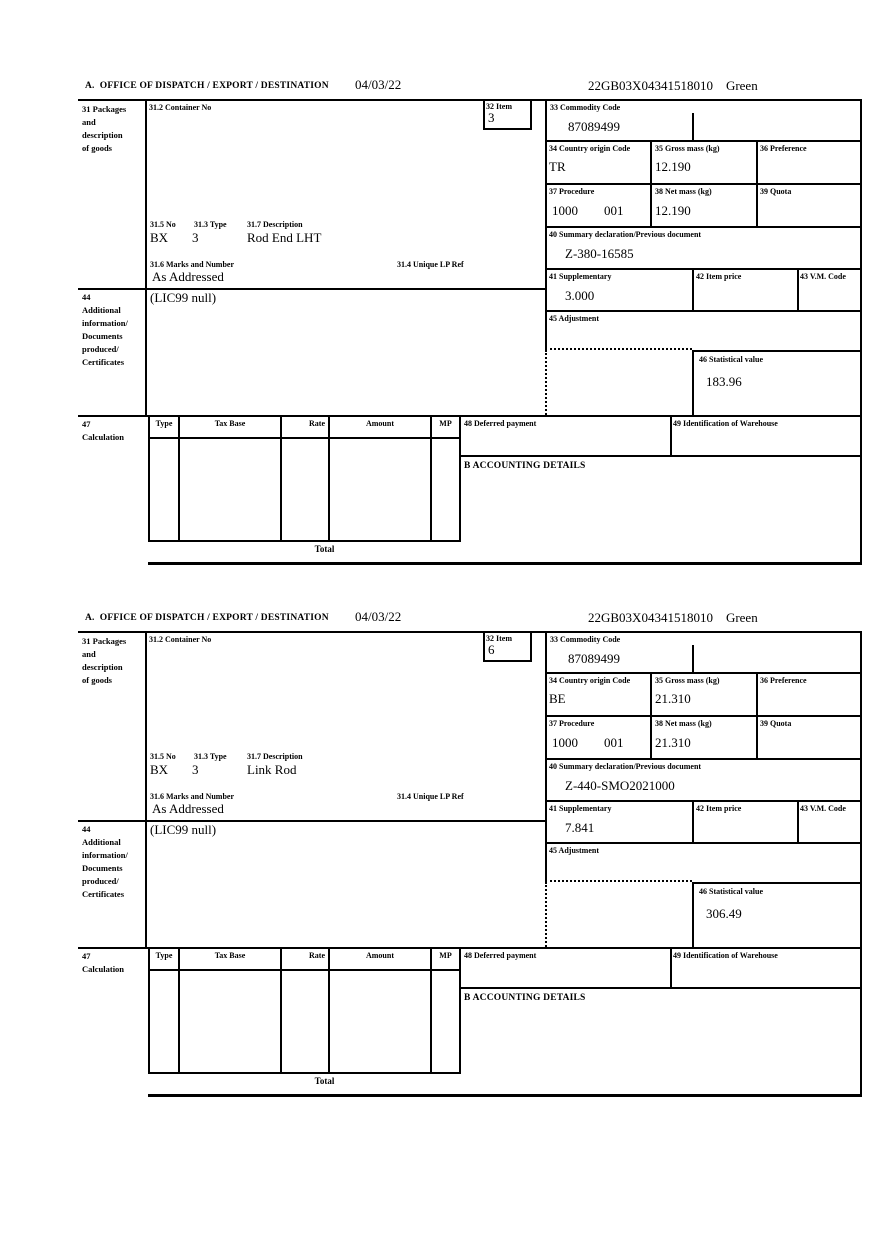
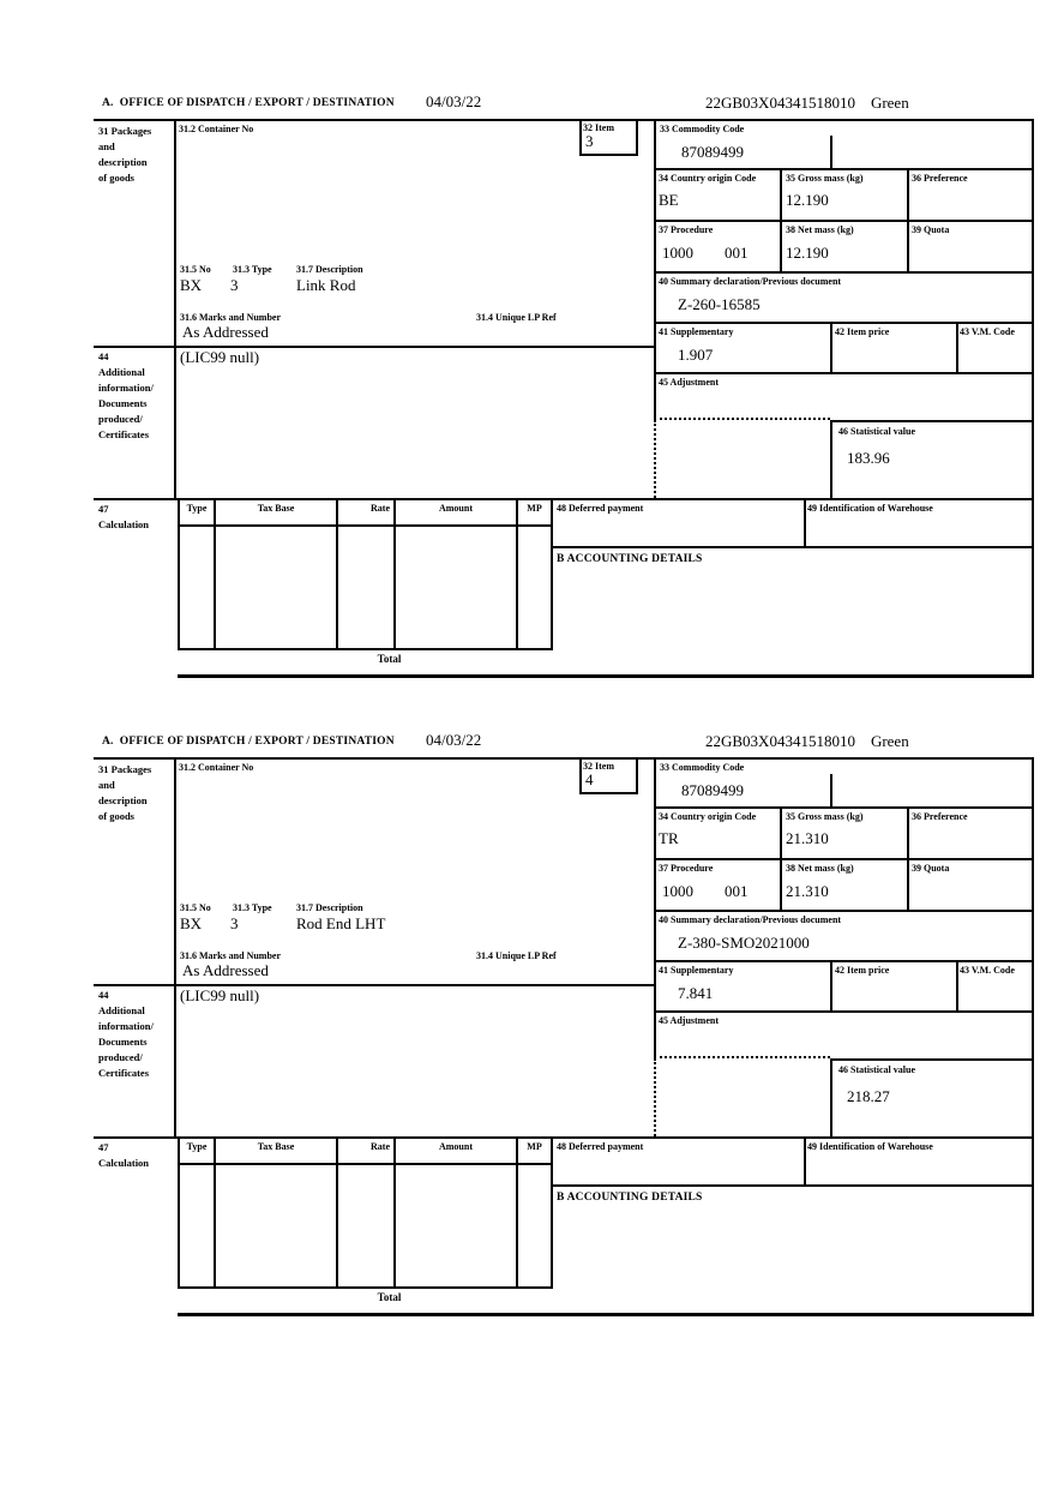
  A. OFFICE OF DISPATCH / EXPORT / DESTINATION
  04/03/22
  22GB03X04341518010 Green
  31 Packages
  and
  description
  of goods
  44
  Additional
  information/
  Documents
  produced/
  Certificates
  47
  Calculation
  31.2 Container No
  32 Item
  3
  33 Commodity Code
  87089499
  34 Country origin Code
- TR
+ BE
  35 Gross mass (kg)
  12.190
  36 Preference
  37 Procedure
  1000 001
  38 Net mass (kg)
  12.190
  39 Quota
  31.5 No
  31.3 Type
  31.7 Description
  BX
  3
- Rod End LHT
+ Link Rod
  31.6 Marks and Number
  31.4 Unique LP Ref
  As Addressed
  40 Summary declaration/Previous document
- Z-380-16585
+ Z-260-16585
  41 Supplementary
- 3.000
+ 1.907
  42 Item price
  43 V.M. Code
  (LIC99 null)
  45 Adjustment
  46 Statistical value
  183.96
  Type
  Tax Base
  Rate
  Amount
  MP
  48 Deferred payment
  49 Identification of Warehouse
  B ACCOUNTING DETAILS
  Total
  A. OFFICE OF DISPATCH / EXPORT / DESTINATION
  04/03/22
  22GB03X04341518010 Green
  31 Packages
  and
  description
  of goods
  44
  Additional
  information/
  Documents
  produced/
  Certificates
  47
  Calculation
  31.2 Container No
  32 Item
- 6
+ 4
  33 Commodity Code
  87089499
  34 Country origin Code
- BE
+ TR
  35 Gross mass (kg)
  21.310
  36 Preference
  37 Procedure
  1000 001
  38 Net mass (kg)
  21.310
  39 Quota
  31.5 No
  31.3 Type
  31.7 Description
  BX
  3
- Link Rod
+ Rod End LHT
  31.6 Marks and Number
  31.4 Unique LP Ref
  As Addressed
  40 Summary declaration/Previous document
- Z-440-SMO2021000
+ Z-380-SMO2021000
  41 Supplementary
  7.841
  42 Item price
  43 V.M. Code
  (LIC99 null)
  45 Adjustment
  46 Statistical value
- 306.49
+ 218.27
  Type
  Tax Base
  Rate
  Amount
  MP
  48 Deferred payment
  49 Identification of Warehouse
  B ACCOUNTING DETAILS
  Total
